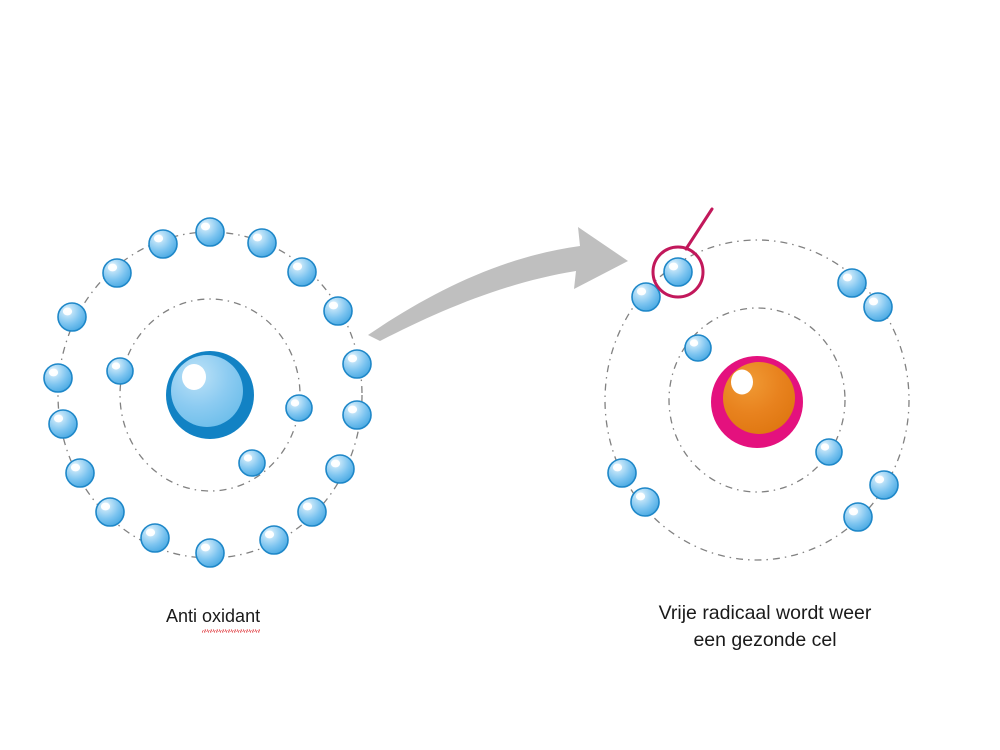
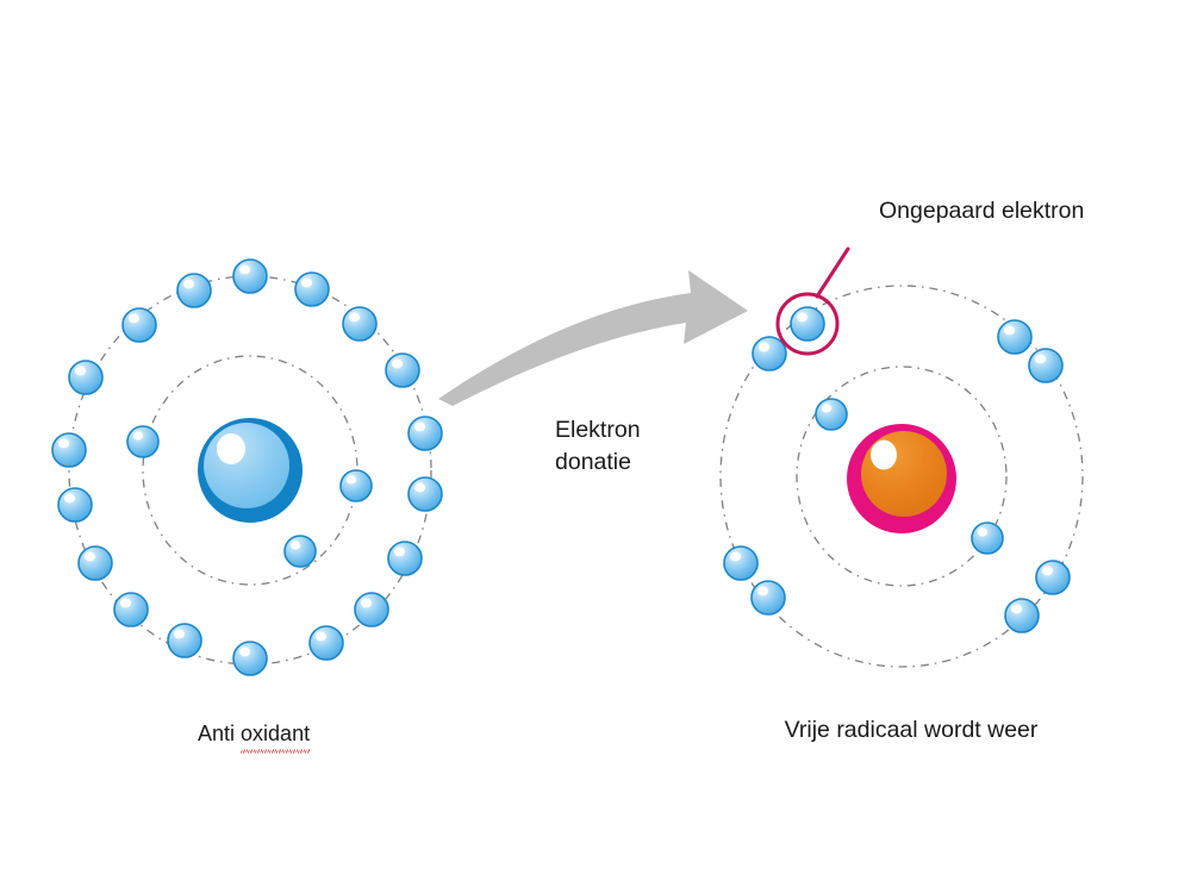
+ Ongepaard elektron
+ Elektron
+ donatie
  Anti oxidant
  Vrije radicaal wordt weer
- een gezonde cel
